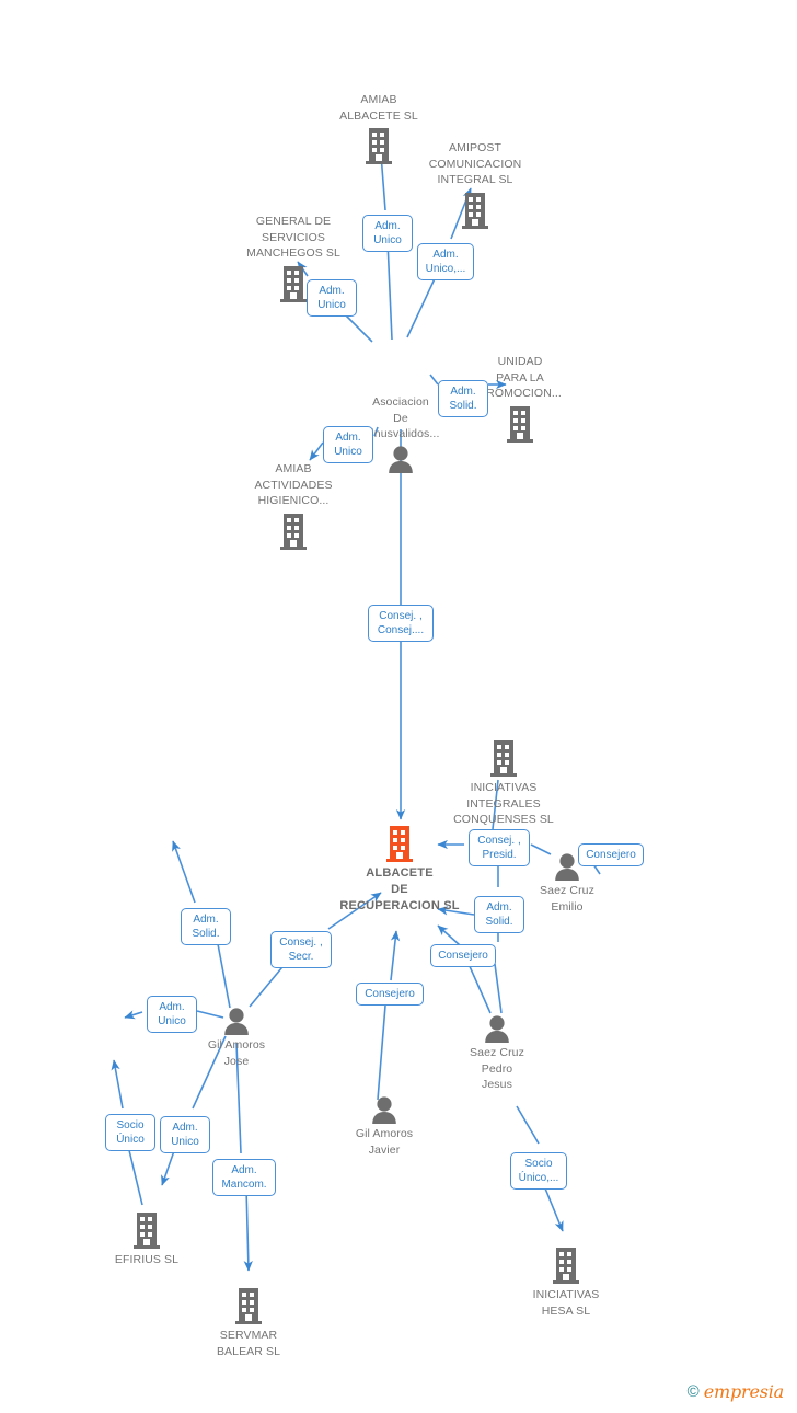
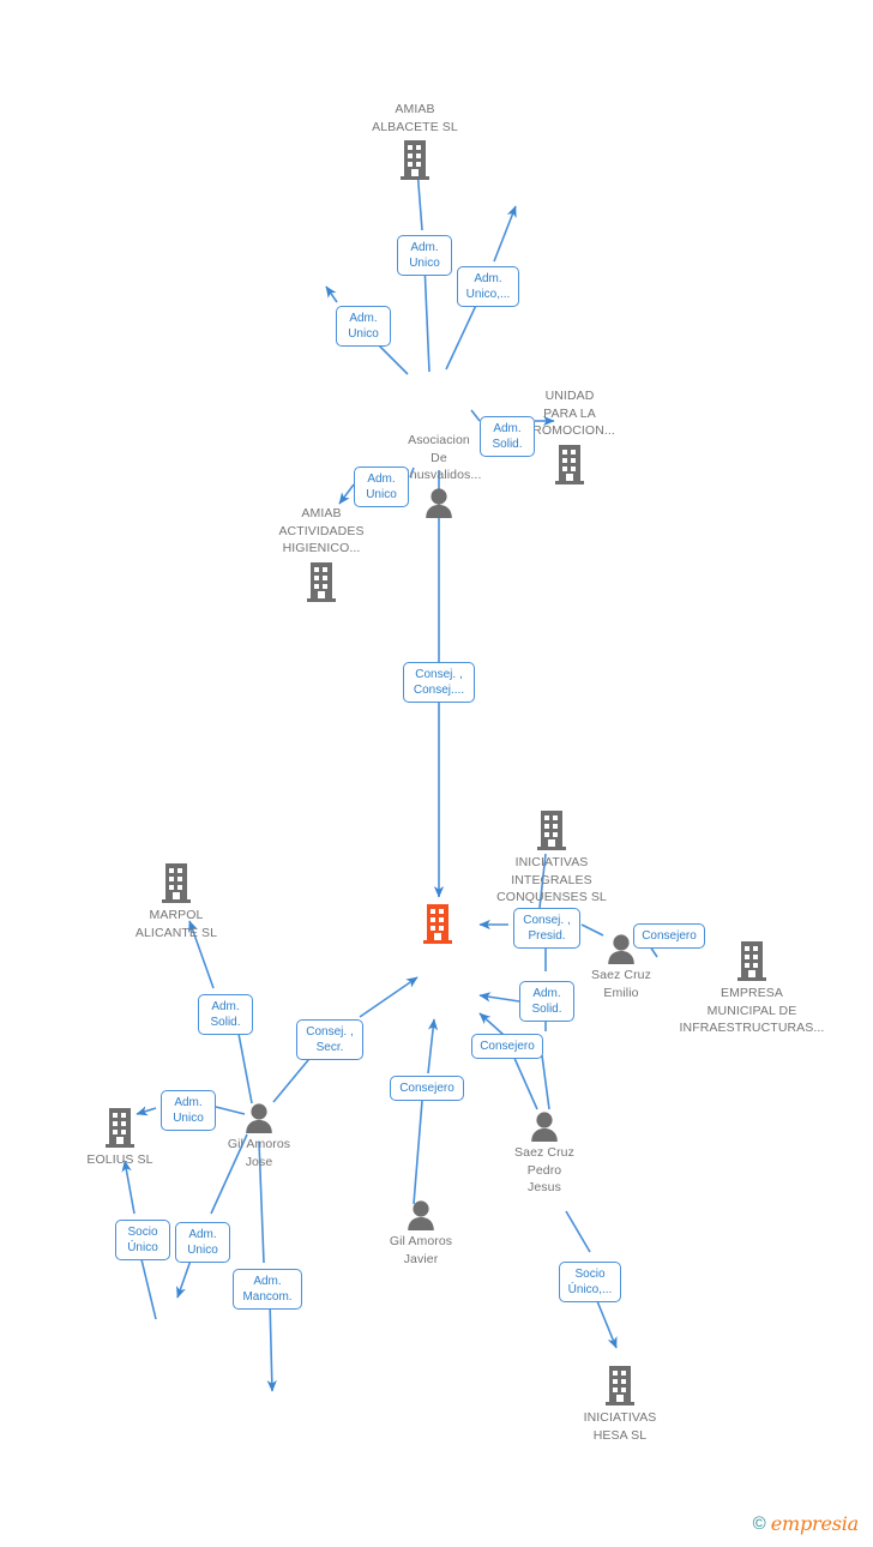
  AMIAB
  ALBACETE SL
- AMIPOST
- COMUNICACION
- INTEGRAL SL
- GENERAL DE
- SERVICIOS
- MANCHEGOS SL
  UNIDAD
  PARA LA
  ROMOCION...
  AMIAB
  ACTIVIDADES
  HIGIENICO...
  Asociacion
  De
  nusvalidos...
- ALBACETE
- DE
- RECUPERACION SL
  INICIATIVAS
  INTEGRALES
  CONQUENSES SL
  Saez Cruz
  Emilio
+ EMPRESA
+ MUNICIPAL DE
+ INFRAESTRUCTURAS...
+ MARPOL
+ ALICANTE SL
+ EOLIUS SL
  Gil Amoros
  Jose
  Gil Amoros
  Javier
  Saez Cruz
  Pedro
  Jesus
- EFIRIUS SL
- SERVMAR
- BALEAR SL
  INICIATIVAS
  HESA SL
  Adm.
  Unico
  Adm.
  Unico,...
  Adm.
  Unico
  Adm.
  Solid.
  Adm.
  Unico
  Consej. ,
  Consej....
  Consej. ,
  Presid.
  Consejero
  Adm.
  Solid.
  Consejero
  Consejero
  Adm.
  Solid.
  Consej. ,
  Secr.
  Adm.
  Unico
  Socio
  Único
  Adm.
  Unico
  Adm.
  Mancom.
  Socio
  Único,...
  ©
  empresia
